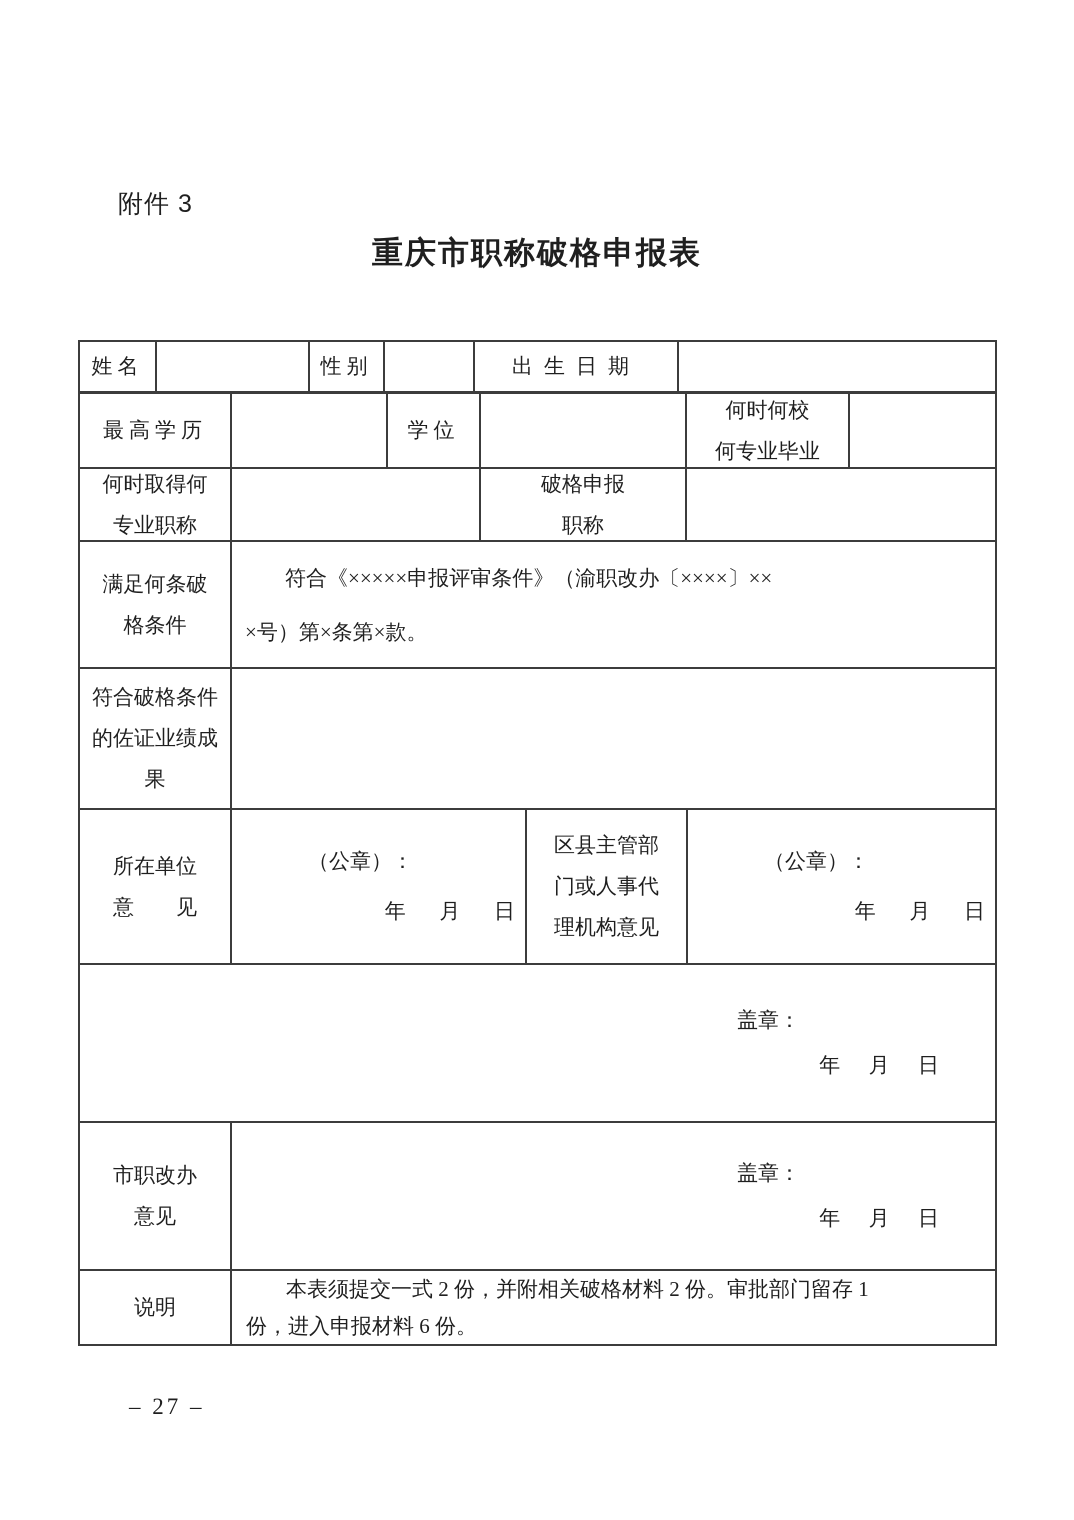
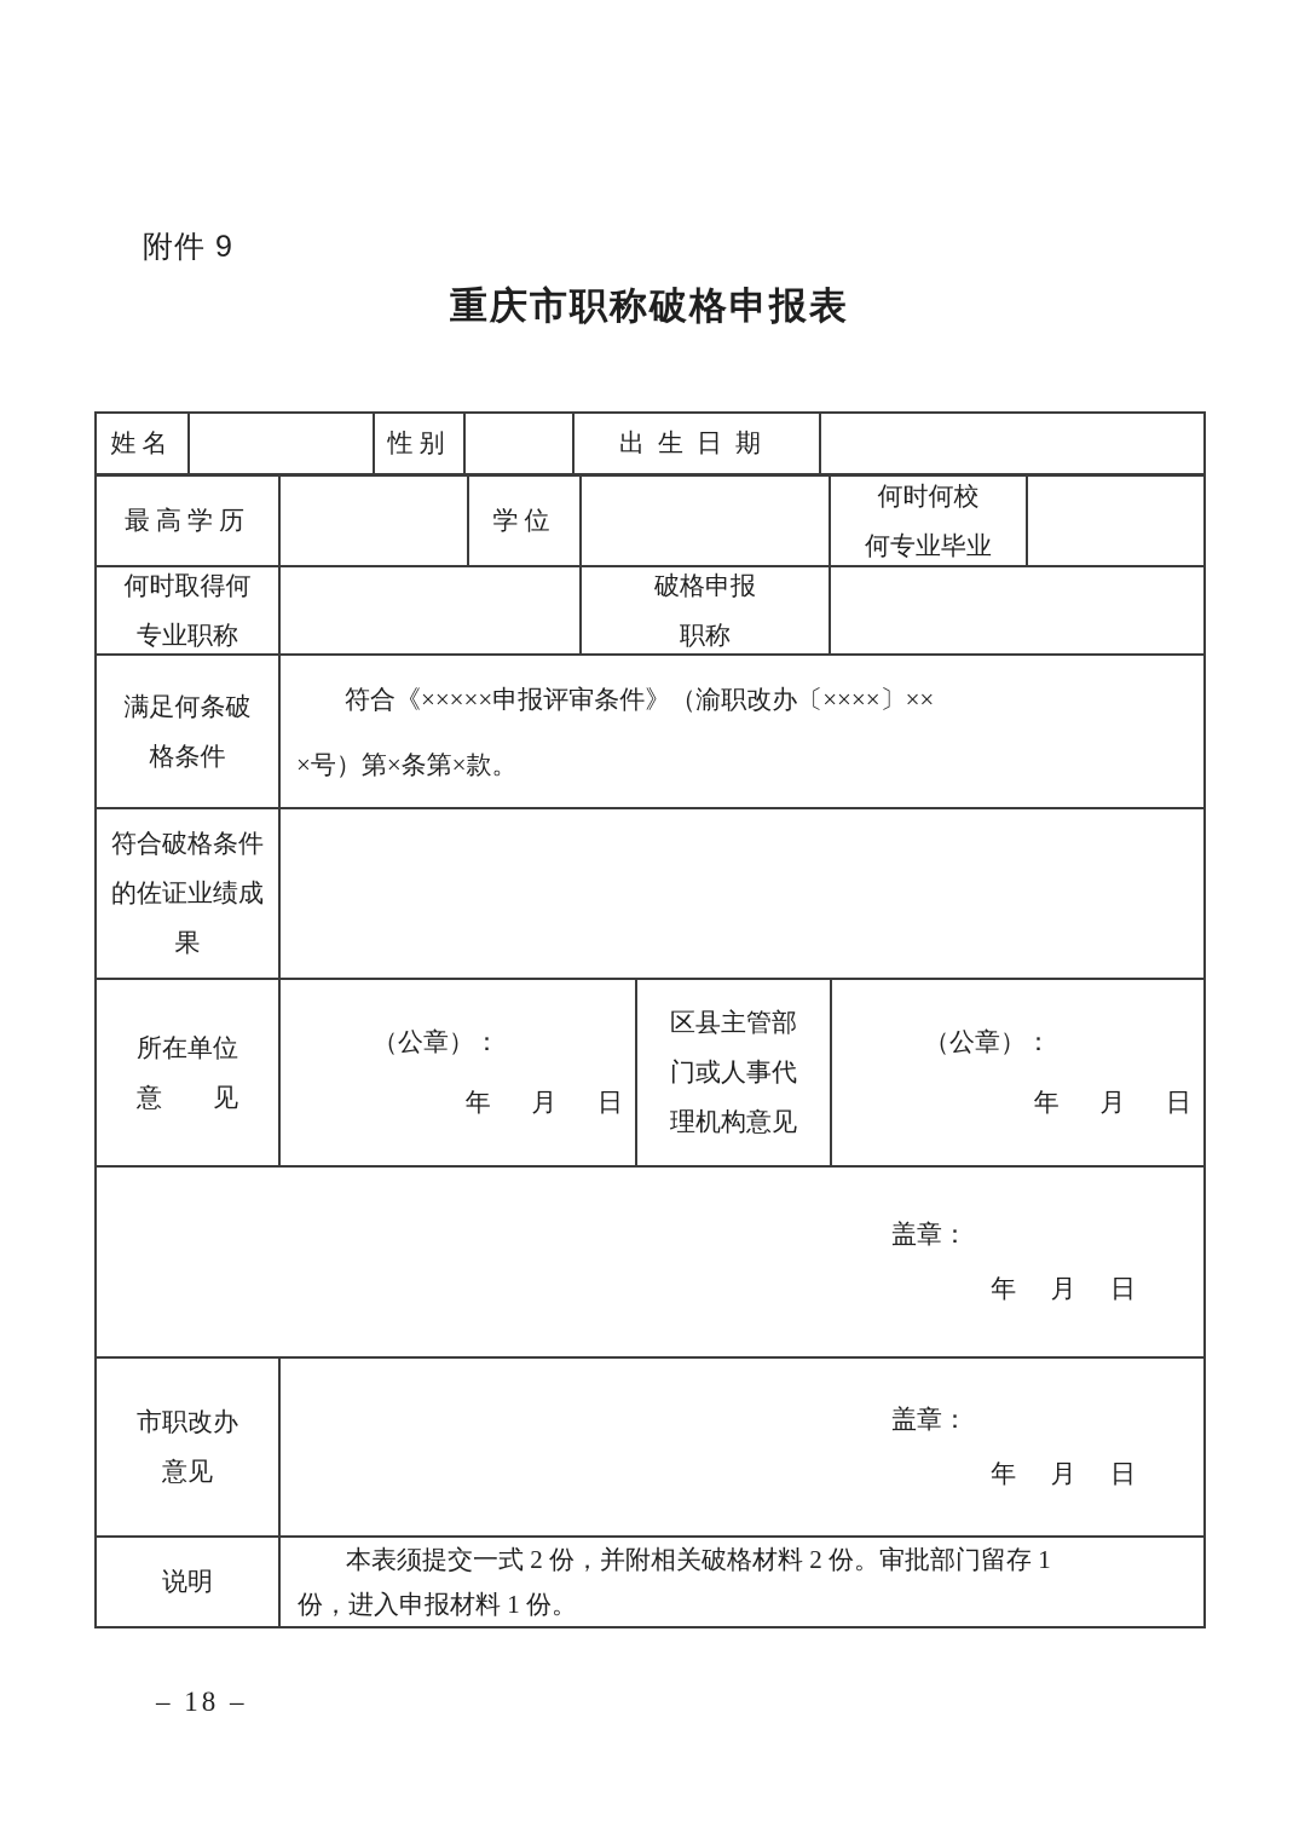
- 附件 3
+ 附件 9
  重庆市职称破格申报表
  姓名
  性别
  出生日期
  最高学历
  学位
  何时何校
  何专业毕业
  何时取得何
  专业职称
  破格申报
  职称
  满足何条破
  格条件
  符合《×××××申报评审条件》（渝职改办〔××××〕××
  ×号）第×条第×款。
  符合破格条件
  的佐证业绩成
  果
  所在单位
  意 见
  （公章）：
  年 月 日
  区县主管部
  门或人事代
  理机构意见
  （公章）：
  年 月 日
  盖章：
  年 月 日
  市职改办
  意见
  盖章：
  年 月 日
  说明
  本表须提交一式 2 份，并附相关破格材料 2 份。审批部门留存 1
- 份，进入申报材料 6 份。
+ 份，进入申报材料 1 份。
- – 27 –
+ – 18 –
